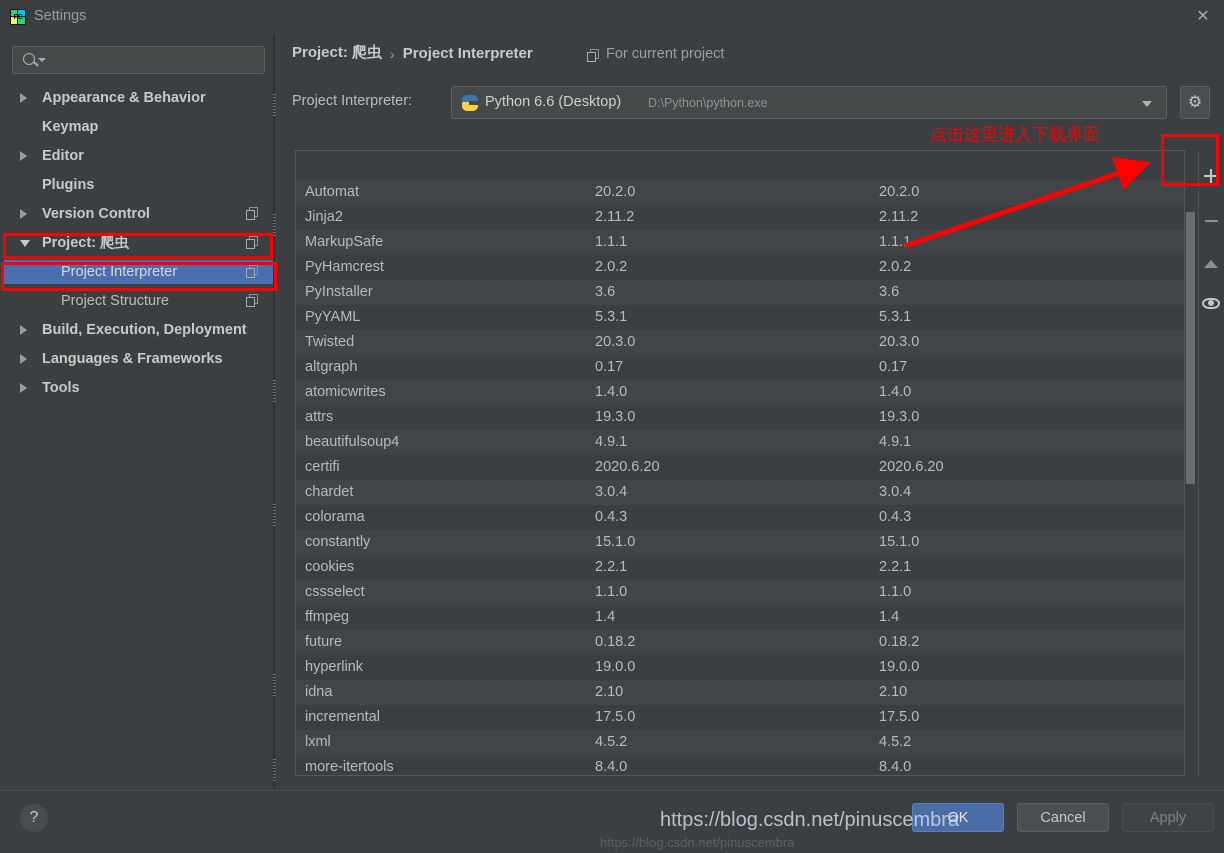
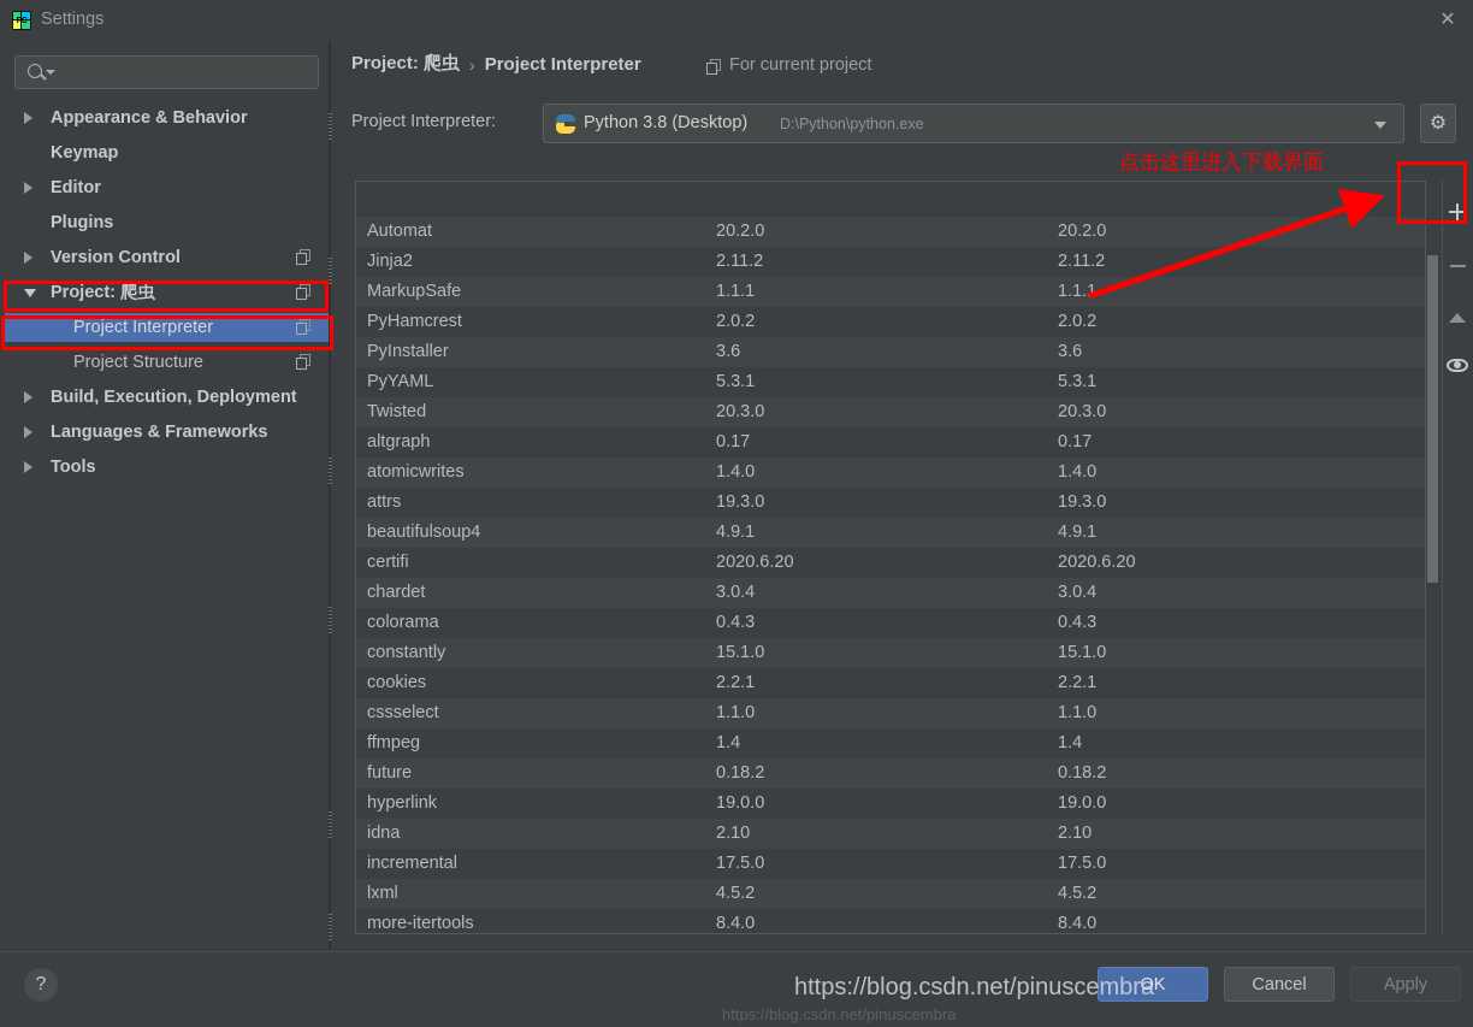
  Settings
  ✕
  Appearance & Behavior
  Keymap
  Editor
  Plugins
  Version Control
  Project: 爬虫
  Project Interpreter
  Project Structure
  Build, Execution, Deployment
  Languages & Frameworks
  Tools
  Project: 爬虫
  ›
  Project Interpreter
  For current project
  Project Interpreter:
- Python 6.6 (Desktop)
+ Python 3.8 (Desktop)
  D:\Python\python.exe
  ⚙
  Automat
  20.2.0
  20.2.0
  Jinja2
  2.11.2
  2.11.2
  MarkupSafe
  1.1.1
  1.1.1
  PyHamcrest
  2.0.2
  2.0.2
  PyInstaller
  3.6
  3.6
  PyYAML
  5.3.1
  5.3.1
  Twisted
  20.3.0
  20.3.0
  altgraph
  0.17
  0.17
  atomicwrites
  1.4.0
  1.4.0
  attrs
  19.3.0
  19.3.0
  beautifulsoup4
  4.9.1
  4.9.1
  certifi
  2020.6.20
  2020.6.20
  chardet
  3.0.4
  3.0.4
  colorama
  0.4.3
  0.4.3
  constantly
  15.1.0
  15.1.0
  cookies
  2.2.1
  2.2.1
  cssselect
  1.1.0
  1.1.0
  ffmpeg
  1.4
  1.4
  future
  0.18.2
  0.18.2
  hyperlink
  19.0.0
  19.0.0
  idna
  2.10
  2.10
  incremental
  17.5.0
  17.5.0
  lxml
  4.5.2
  4.5.2
  more-itertools
  8.4.0
  8.4.0
  点击这里进入下载界面
  ?
  OK
  Cancel
  Apply
  https://blog.csdn.net/pinuscembra
  https://blog.csdn.net/pinuscembra
